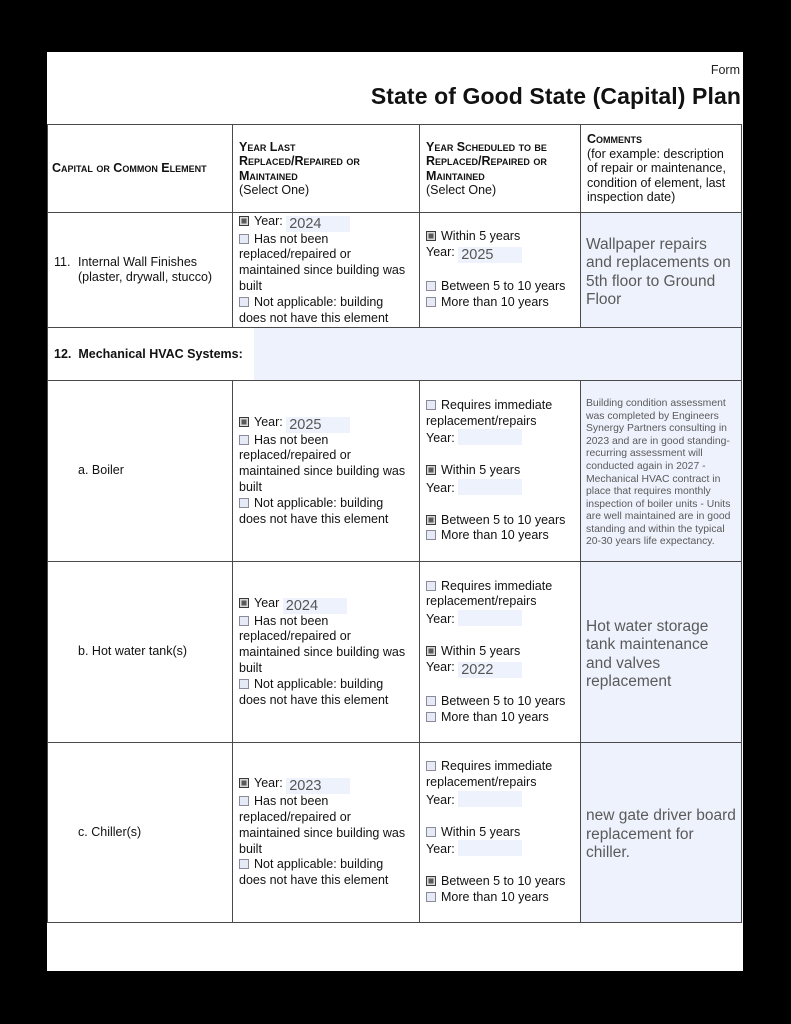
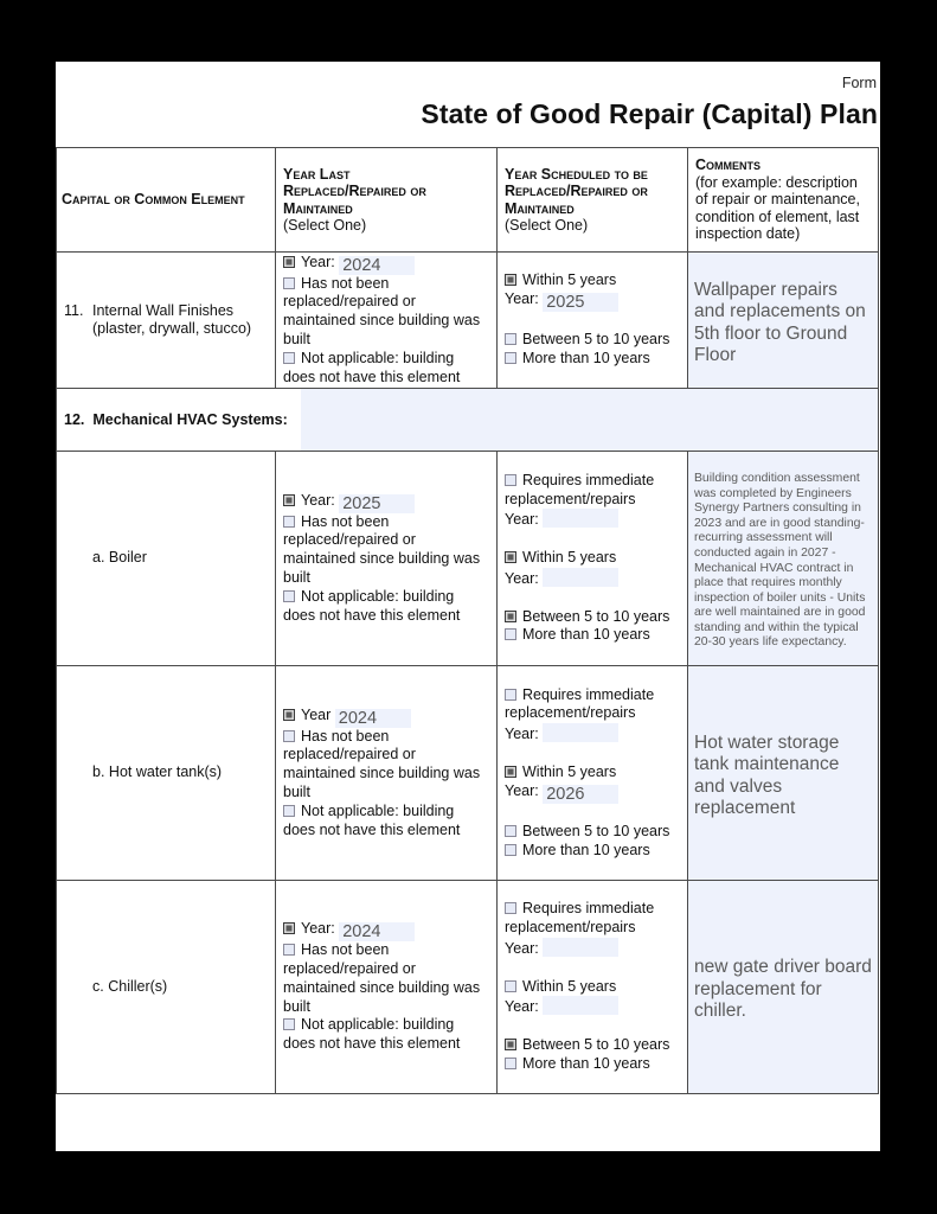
  Form
- State of Good State (Capital) Plan
+ State of Good Repair (Capital) Plan
  Capital or Common Element	Year Last Replaced/Repaired or Maintained (Select One)	Year Scheduled to be Replaced/Repaired or Maintained (Select One)	Comments (for example: description of repair or maintenance, condition of element, last inspection date)
  11. Internal Wall Finishes (plaster, drywall, stucco)	Year: 2024 Has not been replaced/repaired or maintained since building was built Not applicable: building does not have this element	Within 5 years Year: 2025 Between 5 to 10 years More than 10 years	Wallpaper repairs and replacements on 5th floor to Ground Floor
  12. Mechanical HVAC Systems:
  a. Boiler	Year: 2025 Has not been replaced/repaired or maintained since building was built Not applicable: building does not have this element	Requires immediate replacement/repairs Year: Within 5 years Year: Between 5 to 10 years More than 10 years	Building condition assessment was completed by Engineers Synergy Partners consulting in 2023 and are in good standing- recurring assessment will conducted again in 2027 - Mechanical HVAC contract in place that requires monthly inspection of boiler units - Units are well maintained are in good standing and within the typical 20-30 years life expectancy.
- b. Hot water tank(s)	Year 2024 Has not been replaced/repaired or maintained since building was built Not applicable: building does not have this element	Requires immediate replacement/repairs Year: Within 5 years Year: 2022 Between 5 to 10 years More than 10 years	Hot water storage tank maintenance and valves replacement
+ b. Hot water tank(s)	Year 2024 Has not been replaced/repaired or maintained since building was built Not applicable: building does not have this element	Requires immediate replacement/repairs Year: Within 5 years Year: 2026 Between 5 to 10 years More than 10 years	Hot water storage tank maintenance and valves replacement
- c. Chiller(s)	Year: 2023 Has not been replaced/repaired or maintained since building was built Not applicable: building does not have this element	Requires immediate replacement/repairs Year: Within 5 years Year: Between 5 to 10 years More than 10 years	new gate driver board replacement for chiller.
+ c. Chiller(s)	Year: 2024 Has not been replaced/repaired or maintained since building was built Not applicable: building does not have this element	Requires immediate replacement/repairs Year: Within 5 years Year: Between 5 to 10 years More than 10 years	new gate driver board replacement for chiller.
